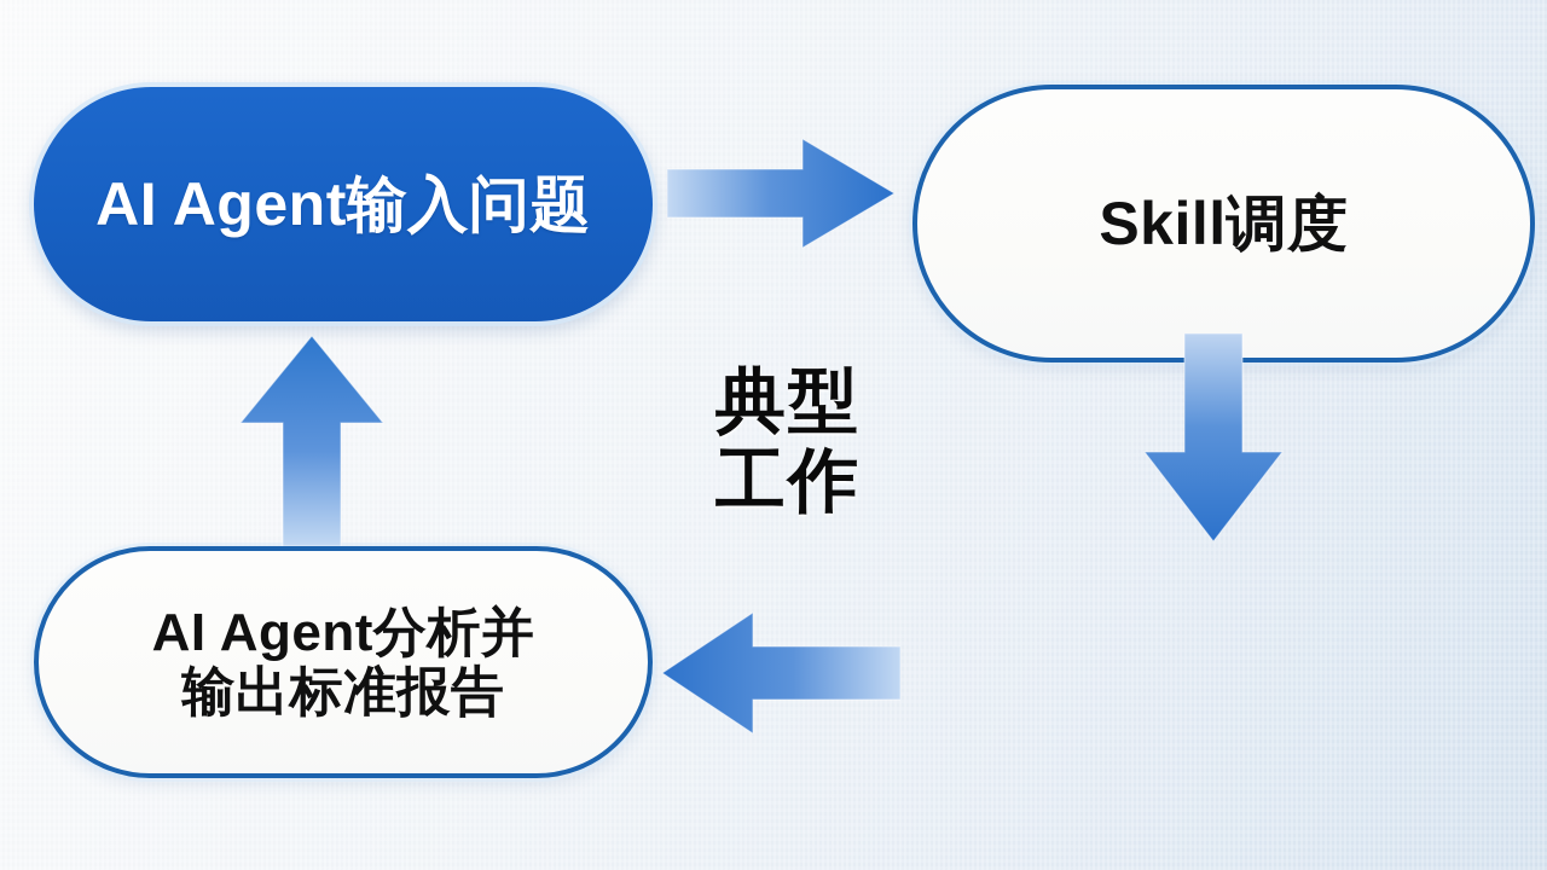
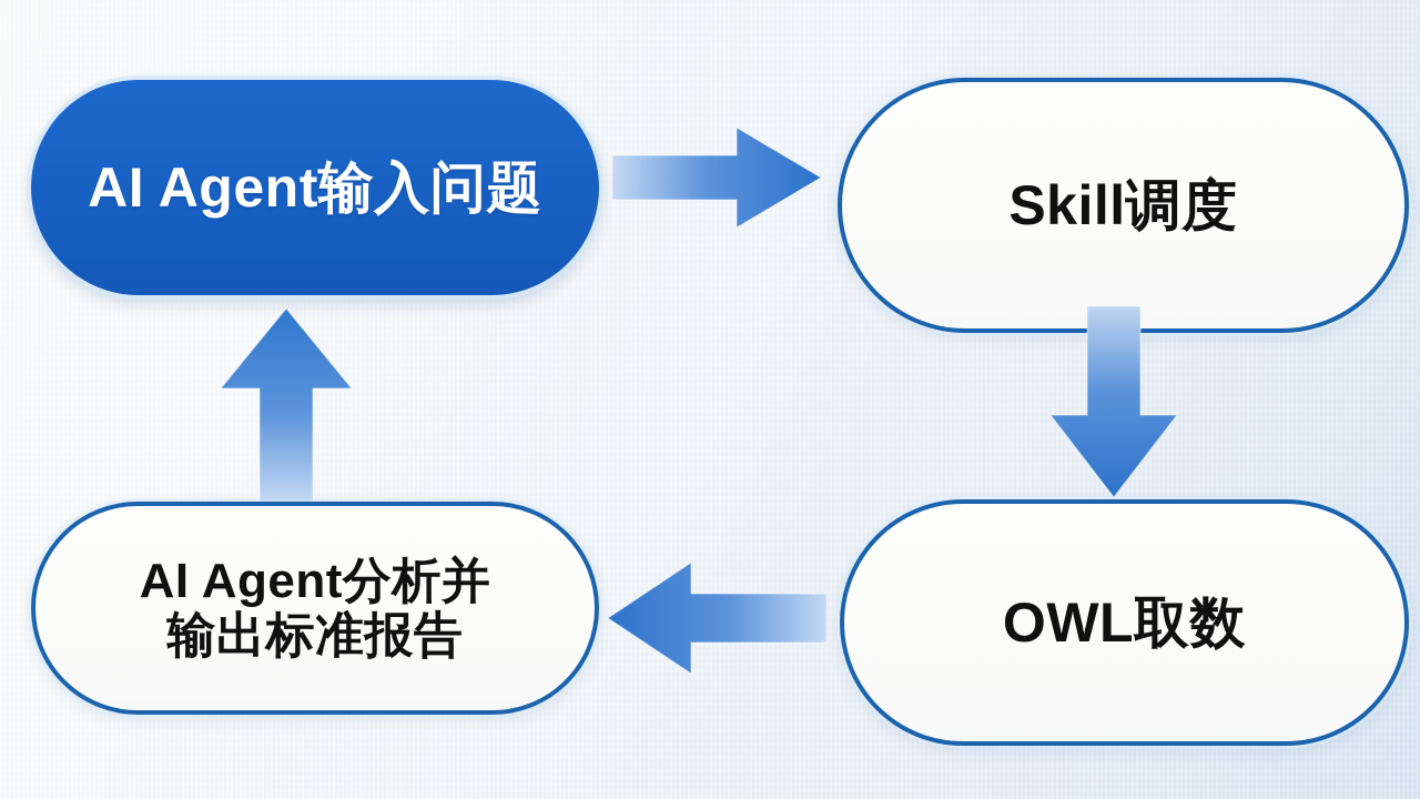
  AI Agent输入问题
  Skill调度
+ OWL取数
  AI Agent分析并
  输出标准报告
- 典型
- 工作
